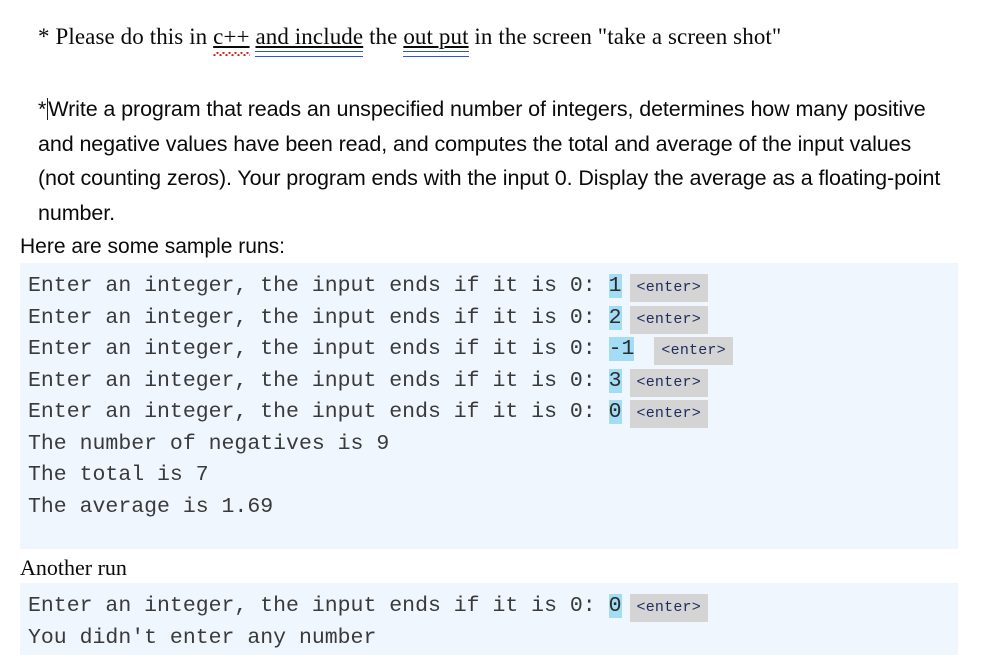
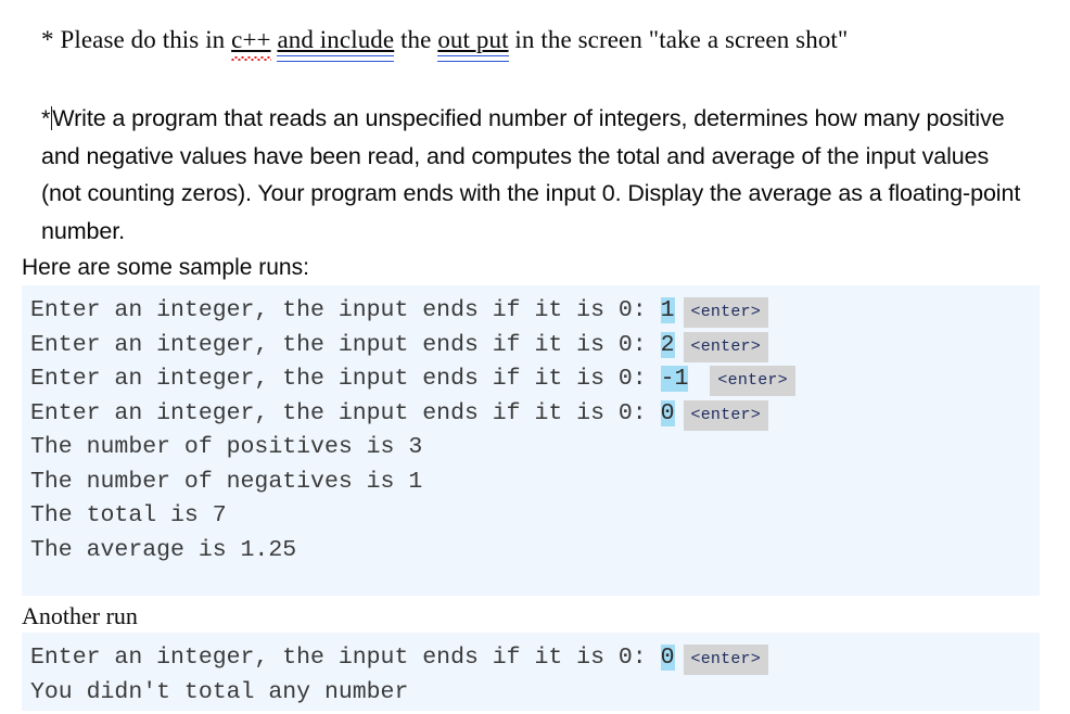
  * Please do this in c++ and include the out put in the screen "take a screen shot"
  *Write a program that reads an unspecified number of integers, determines how many positive and negative values have been read, and computes the total and average of the input values (not counting zeros). Your program ends with the input 0. Display the average as a floating-point number.
  Here are some sample runs:
  Enter an integer, the input ends if it is 0: 1 <enter>
  Enter an integer, the input ends if it is 0: 2 <enter>
  Enter an integer, the input ends if it is 0: -1 <enter>
- Enter an integer, the input ends if it is 0: 3 <enter>
  Enter an integer, the input ends if it is 0: 0 <enter>
+ The number of positives is 3
- The number of negatives is 9
+ The number of negatives is 1
  The total is 7
- The average is 1.69
+ The average is 1.25
  Another run
  Enter an integer, the input ends if it is 0: 0 <enter>
- You didn't enter any number
+ You didn't total any number
